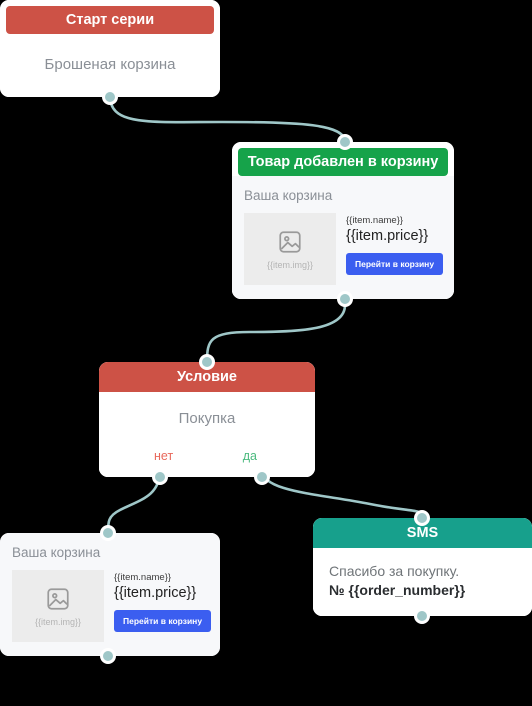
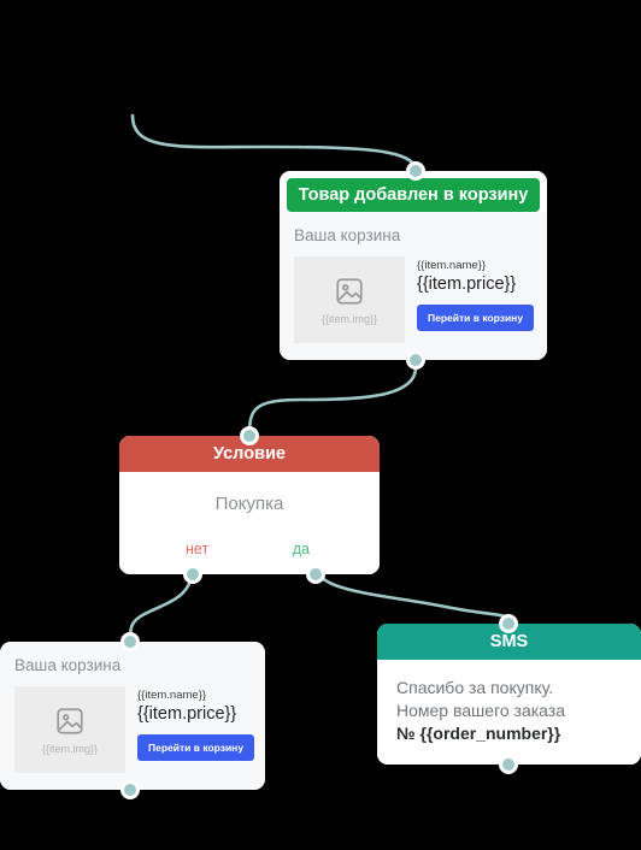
- Старт серии
- Брошеная корзина
  Товар добавлен в корзину
  Ваша корзина
  {{item.img}}
  {{item.name}}
  {{item.price}}
  Перейти в корзину
  Условие
  Покупка
  нет
  да
  Ваша корзина
  {{item.img}}
  {{item.name}}
  {{item.price}}
  Перейти в корзину
  SMS
  Спасибо за покупку.
+ Номер вашего заказа
  № {{order_number}}
